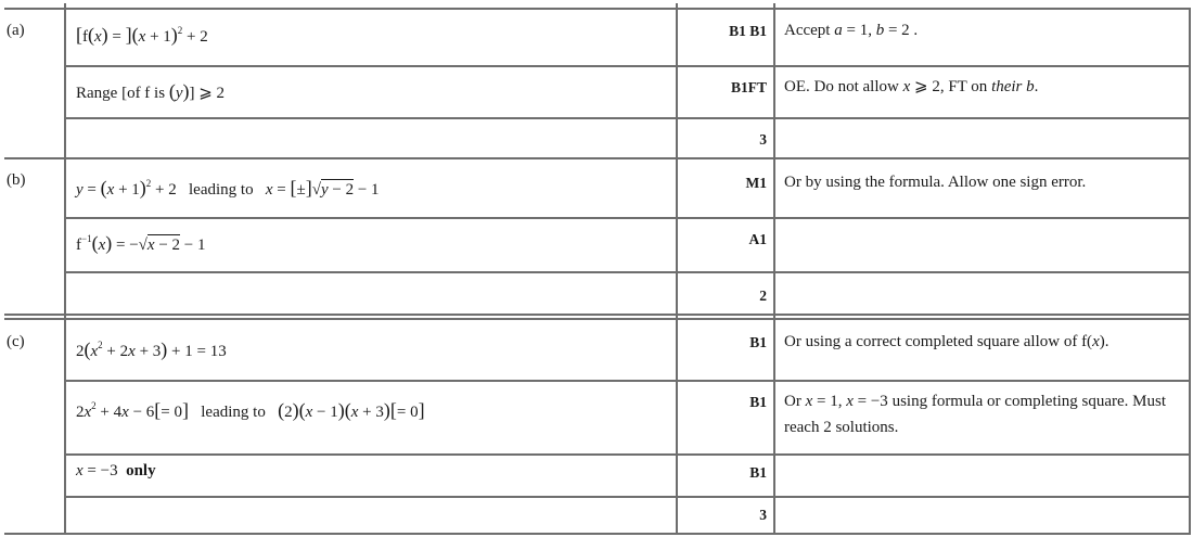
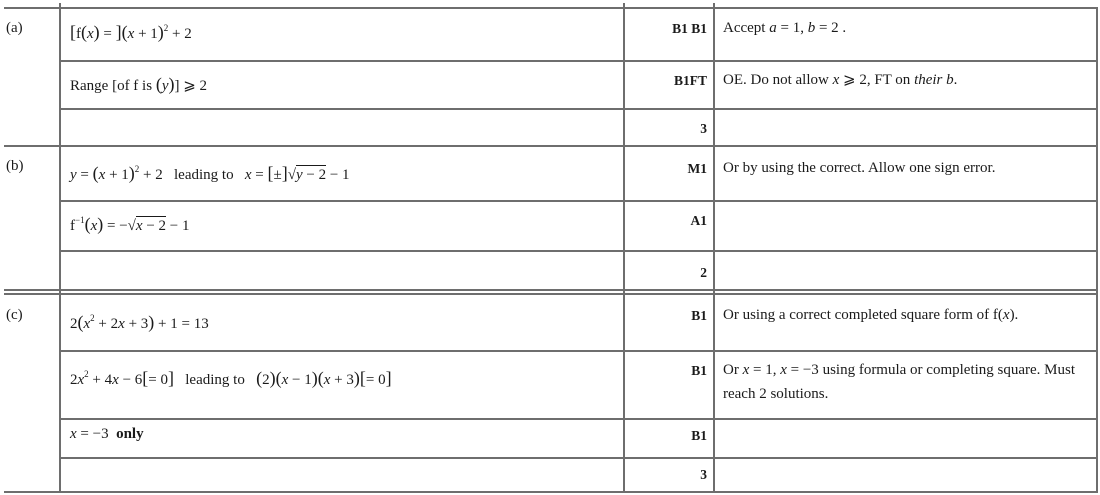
  (a)
  [f(x) = ](x + 1)2 + 2
  B1 B1
  Accept a = 1, b = 2 .
  Range [of f is (y)] ⩾ 2
  B1FT
  OE. Do not allow x ⩾ 2, FT on their b.
  3
  (b)
  y = (x + 1)2 + 2 leading to x = [±]√y − 2 − 1
  M1
- Or by using the formula. Allow one sign error.
+ Or by using the correct. Allow one sign error.
  f−1(x) = −√x − 2 − 1
  A1
  2
  (c)
  2(x2 + 2x + 3) + 1 = 13
  B1
- Or using a correct completed square allow of f(x).
+ Or using a correct completed square form of f(x).
  2x2 + 4x − 6[= 0] leading to (2)(x − 1)(x + 3)[= 0]
  B1
  Or x = 1, x = −3 using formula or completing square. Must reach 2 solutions.
  x = −3 only
  B1
  3
